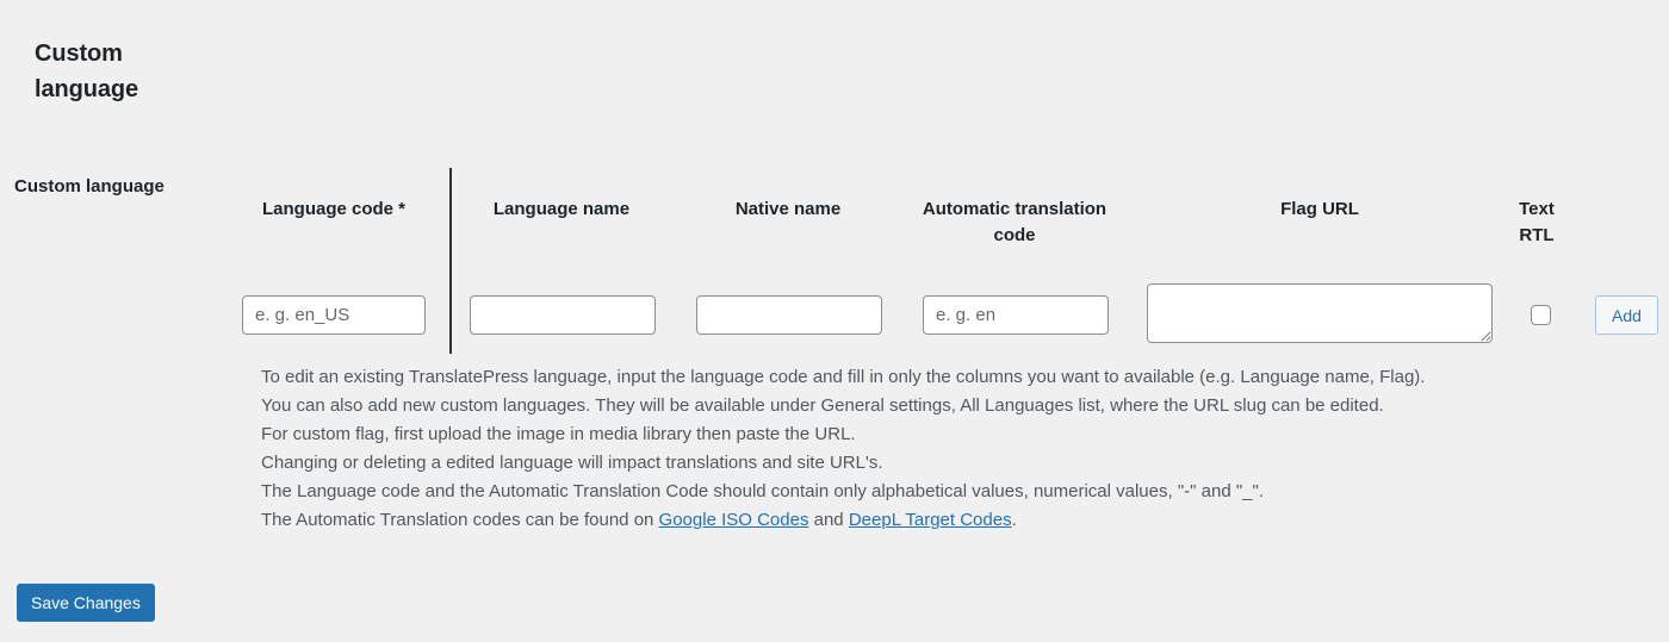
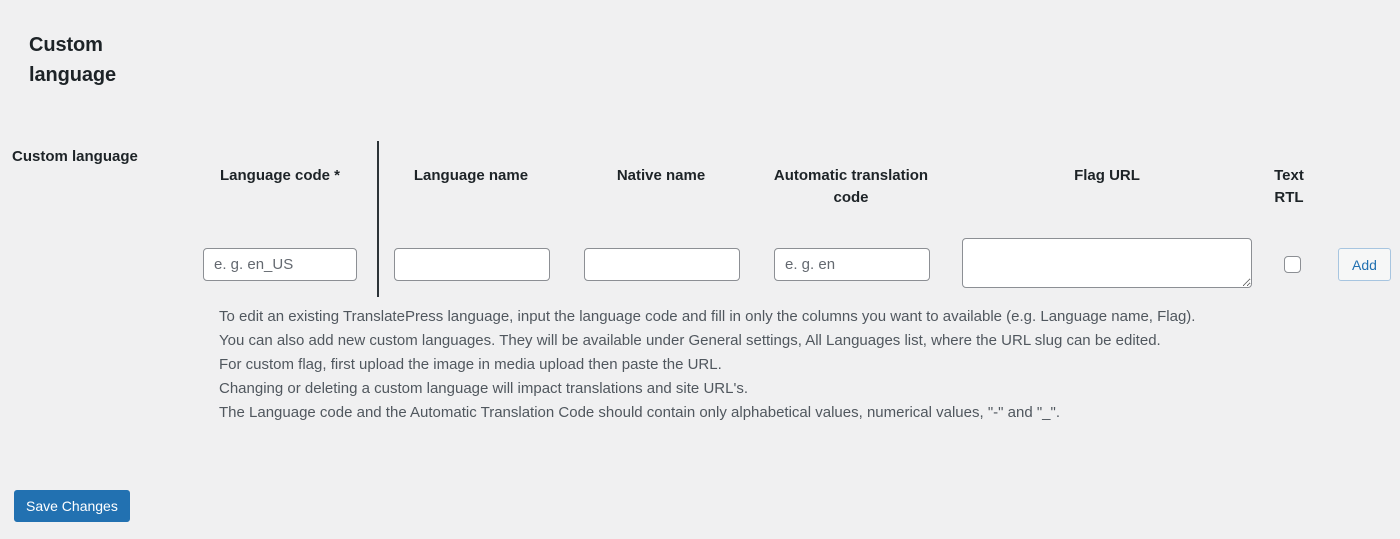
  Custom language
  Custom language
  Language code *
  Language name
  Native name
  Automatic translation code
  Flag URL
  Text RTL
  e. g. en_US
  e. g. en
  Add
  To edit an existing TranslatePress language, input the language code and fill in only the columns you want to available (e.g. Language name, Flag).
  You can also add new custom languages. They will be available under General settings, All Languages list, where the URL slug can be edited.
- For custom flag, first upload the image in media library then paste the URL.
+ For custom flag, first upload the image in media upload then paste the URL.
- Changing or deleting a edited language will impact translations and site URL's.
+ Changing or deleting a custom language will impact translations and site URL's.
  The Language code and the Automatic Translation Code should contain only alphabetical values, numerical values, "-" and "_".
- The Automatic Translation codes can be found on Google ISO Codes and DeepL Target Codes.
  Save Changes
